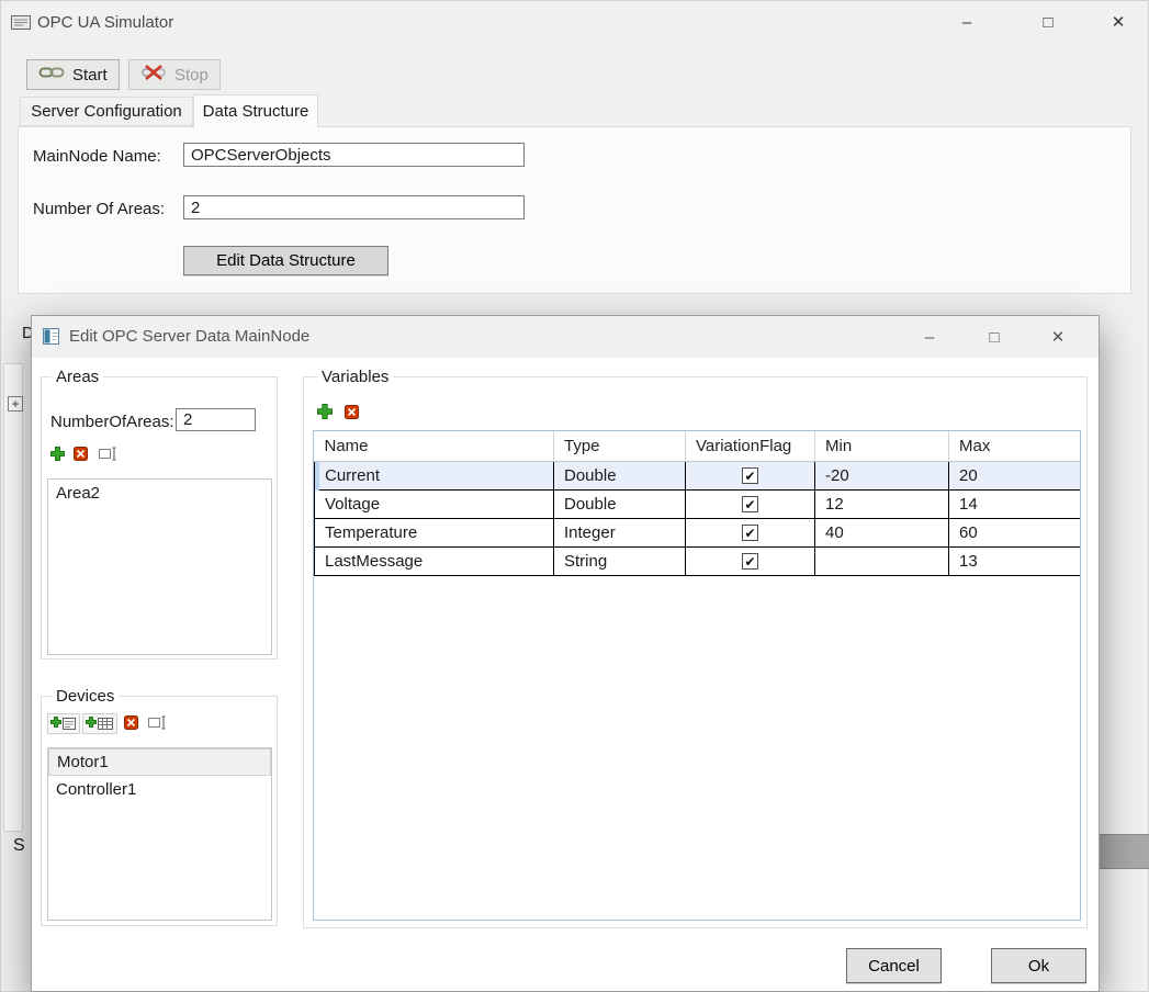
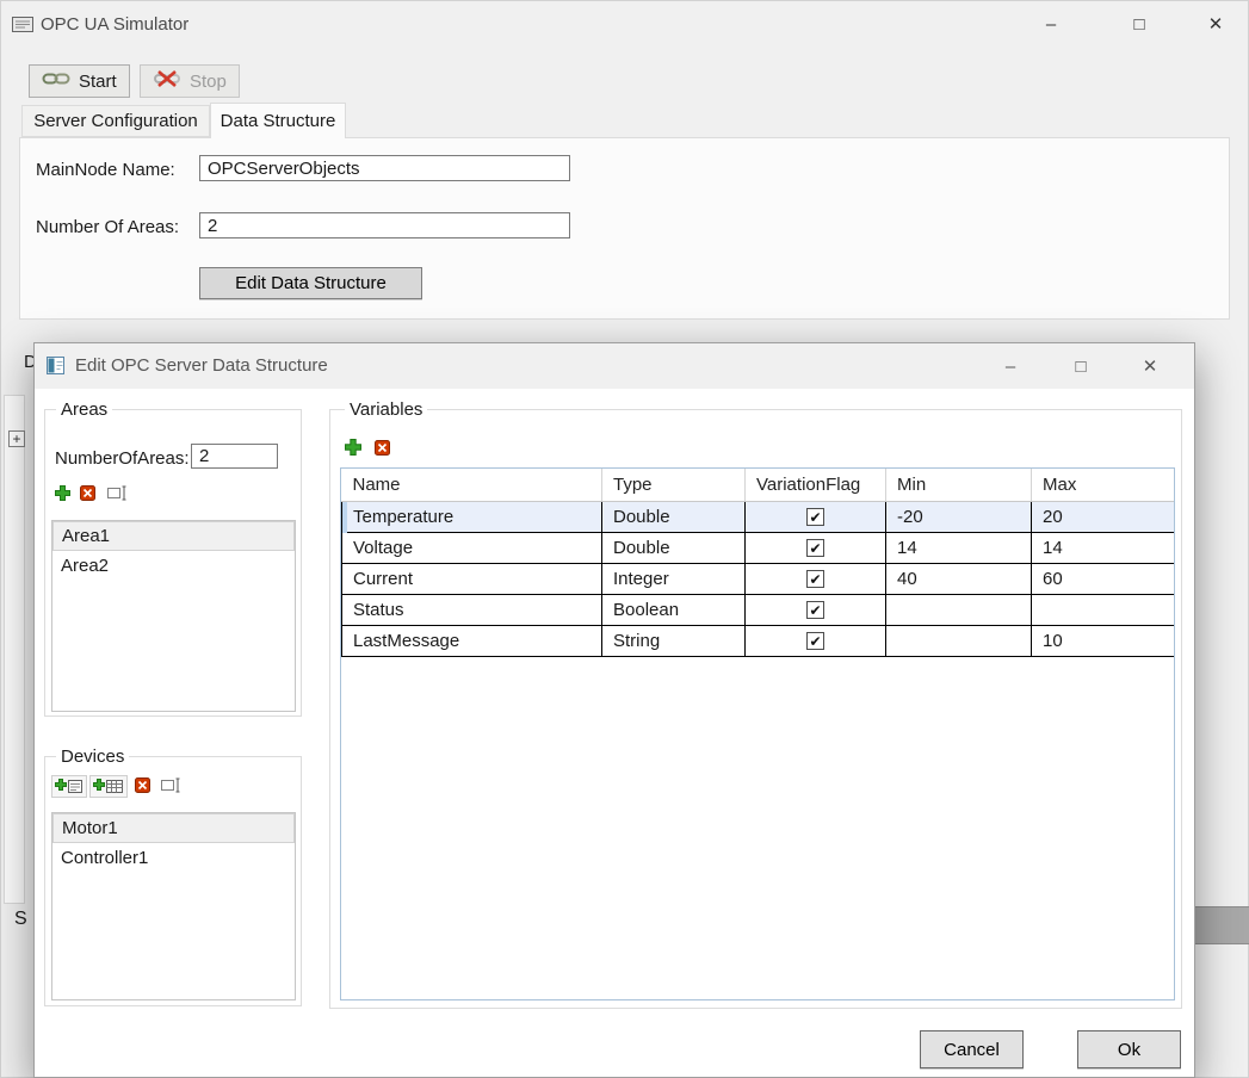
  OPC UA Simulator
  –
  □
  ✕
  Start
  Stop
  Server Configuration
  Data Structure
  MainNode Name:
  OPCServerObjects
  Number Of Areas:
  2
  Edit Data Structure
  D
  +
  S
- Edit OPC Server Data MainNode
+ Edit OPC Server Data Structure
  –
  □
  ✕
  Areas
  NumberOfAreas:
  2
+ Area1
  Area2
  Devices
  Motor1
  Controller1
  Variables
  Name	Type	VariationFlag	Min	Max
- Current	Double	✔	-20	20
+ Temperature	Double	✔	-20	20
- Voltage	Double	✔	12	14
+ Voltage	Double	✔	14	14
- Temperature	Integer	✔	40	60
+ Current	Integer	✔	40	60
+ Status	Boolean	✔
- LastMessage	String	✔		13
+ LastMessage	String	✔		10
  Cancel
  Ok
